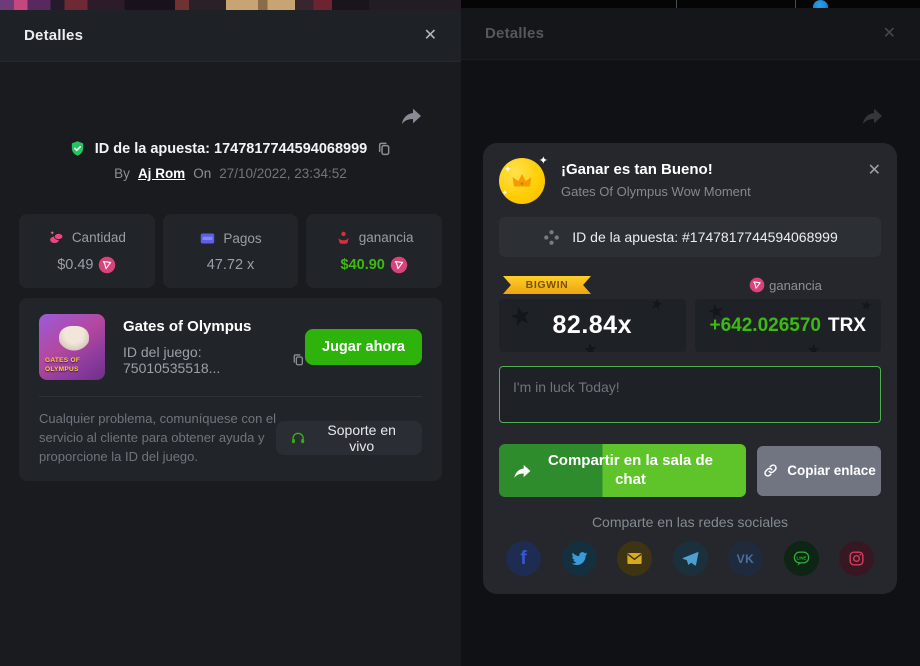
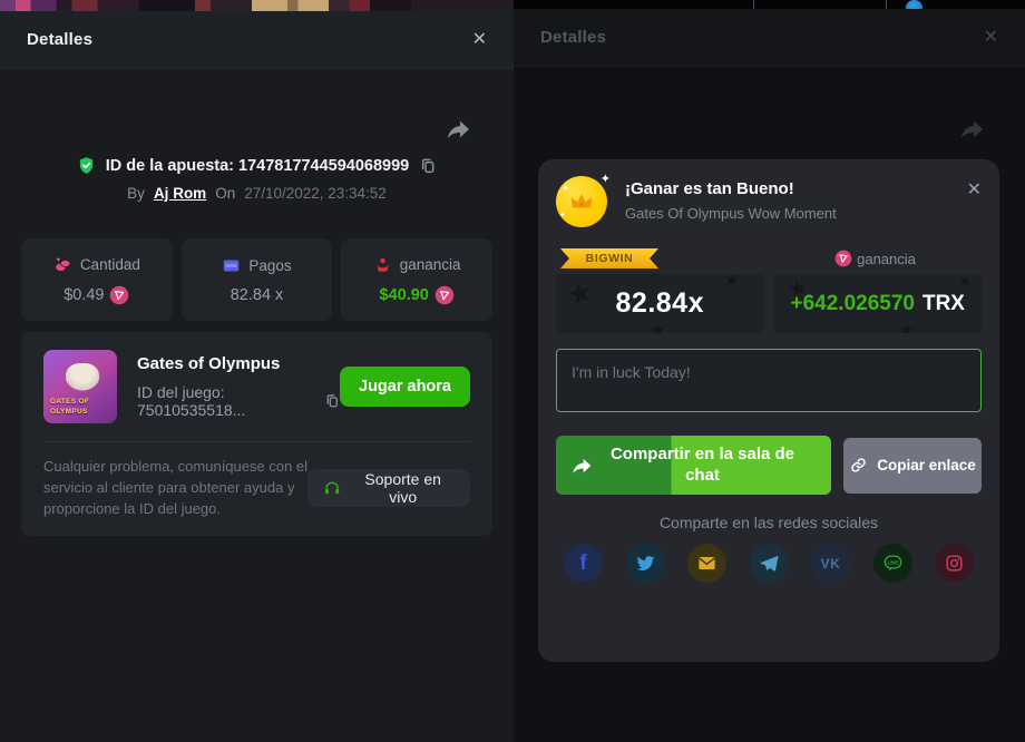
  Detalles
  ✕
  ID de la apuesta: 1747817744594068999
  By
  Aj Rom
  On
  27/10/2022, 23:34:52
  Cantidad
  $0.49
  Pagos
- 47.72 x
+ 82.84 x
  ganancia
  $40.90
  Gates of Olympus
  ID del juego: 75010535518...
  Jugar ahora
  Cualquier problema, comuníquese con el servicio al cliente para obtener ayuda y proporcione la ID del juego.
  Soporte en vivo
  Detalles
  ✕
  ✦
  ✦
  ¡Ganar es tan Bueno!
  Gates Of Olympus Wow Moment
  ✕
- ID de la apuesta: #1747817744594068999
  BIGWIN
  ganancia
  82.84x
  +642.026570
  TRX
  I'm in luck Today!
  Compartir en la sala de chat
  Copiar enlace
  Comparte en las redes sociales
  f
  VK
